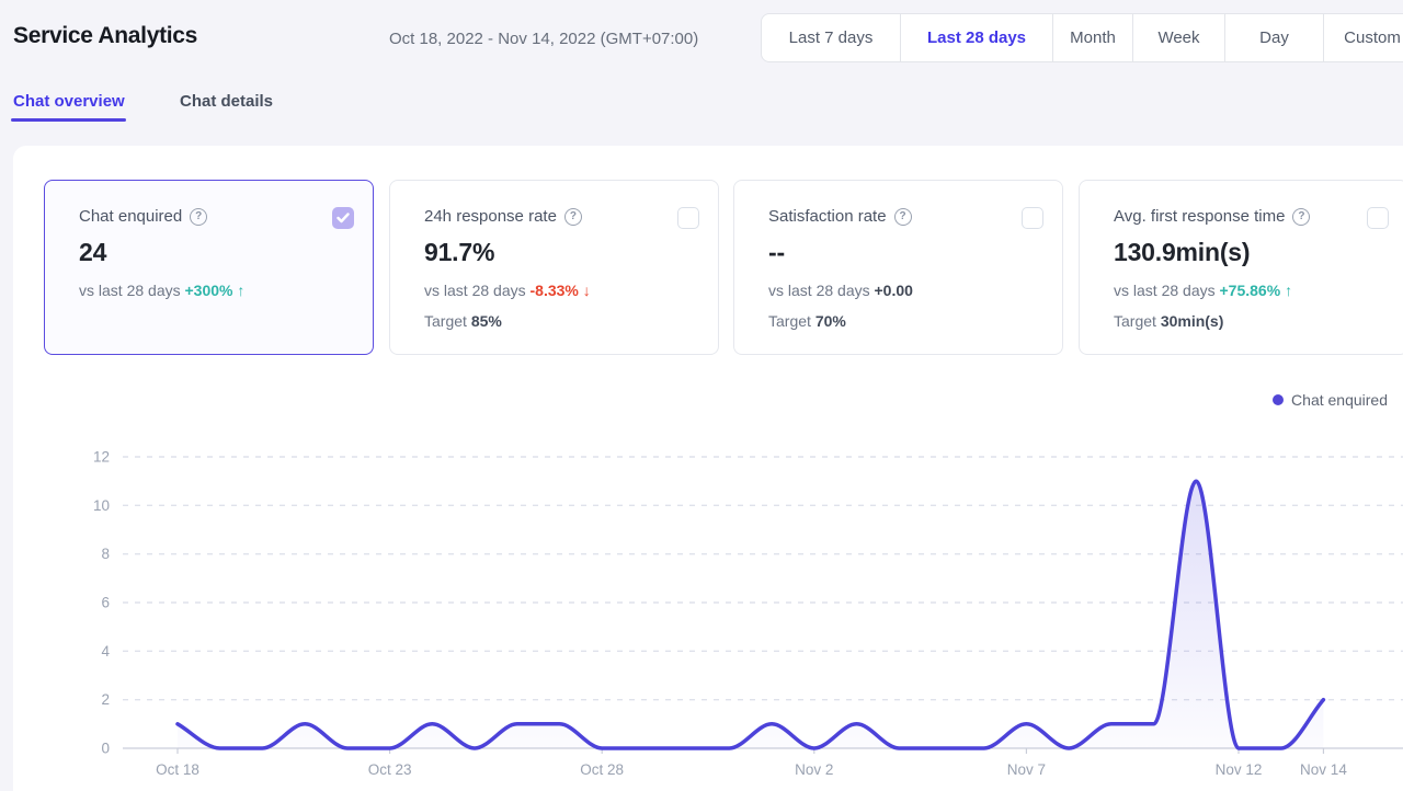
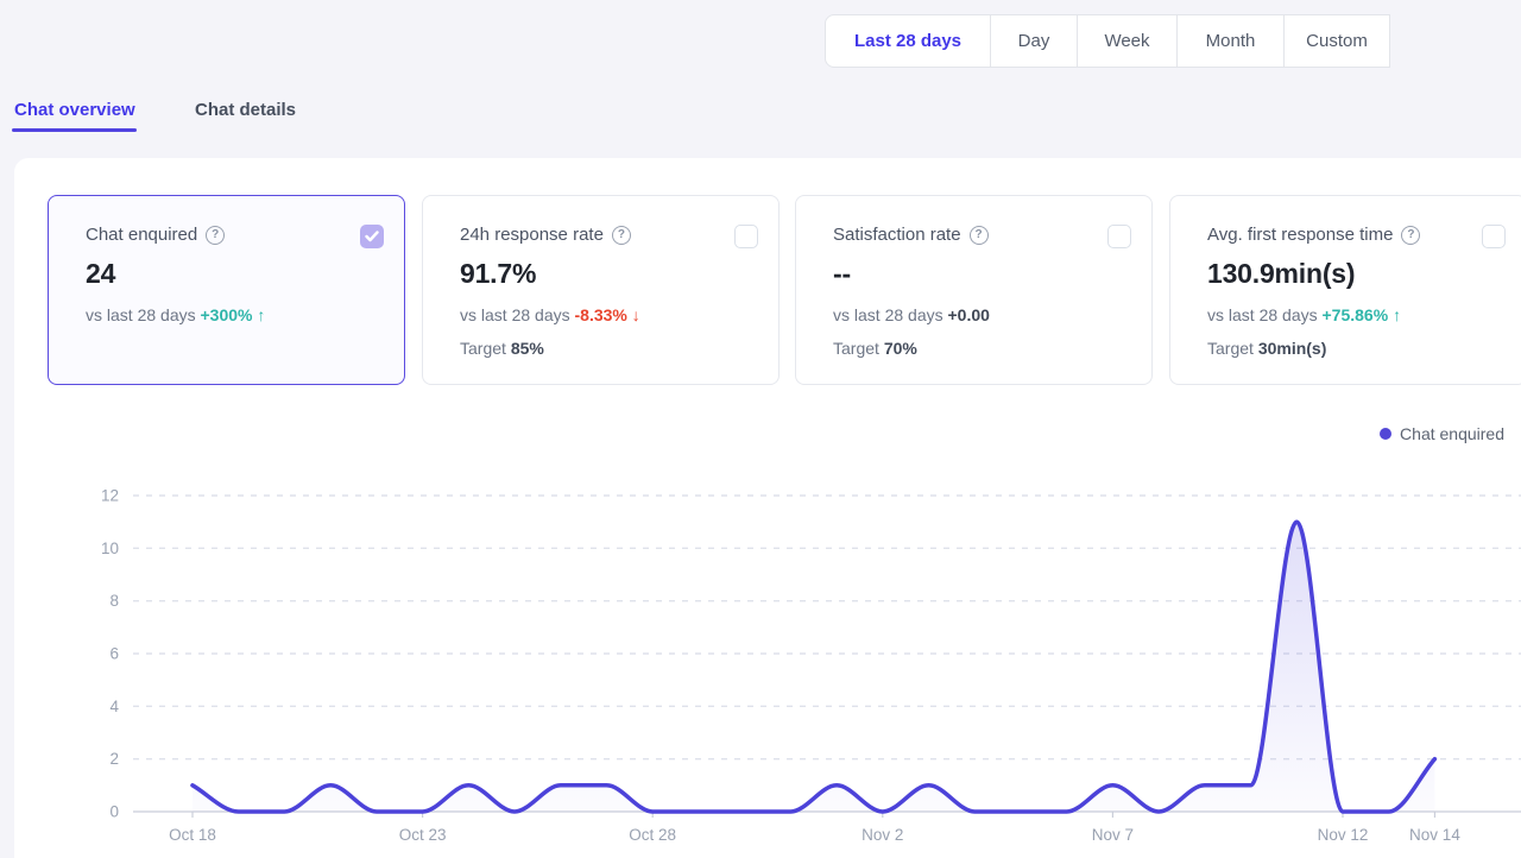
- Service Analytics
- Oct 18, 2022 - Nov 14, 2022 (GMT+07:00)
- Last 7 days
  Last 28 days
- Month
+ Day
  Week
- Day
+ Month
  Custom
  Chat overview
  Chat details
  Chat enquired
  ?
  24
  vs last 28 days +300% ↑
  24h response rate
  ?
  91.7%
  vs last 28 days -8.33% ↓
  Target 85%
  Satisfaction rate
  ?
  --
  vs last 28 days +0.00
  Target 70%
  Avg. first response time
  ?
  130.9min(s)
  vs last 28 days +75.86% ↑
  Target 30min(s)
  Chat enquired
  0
  2
  4
  6
  8
  10
  12
  Oct 18
  Oct 23
  Oct 28
  Nov 2
  Nov 7
  Nov 12
  Nov 14
